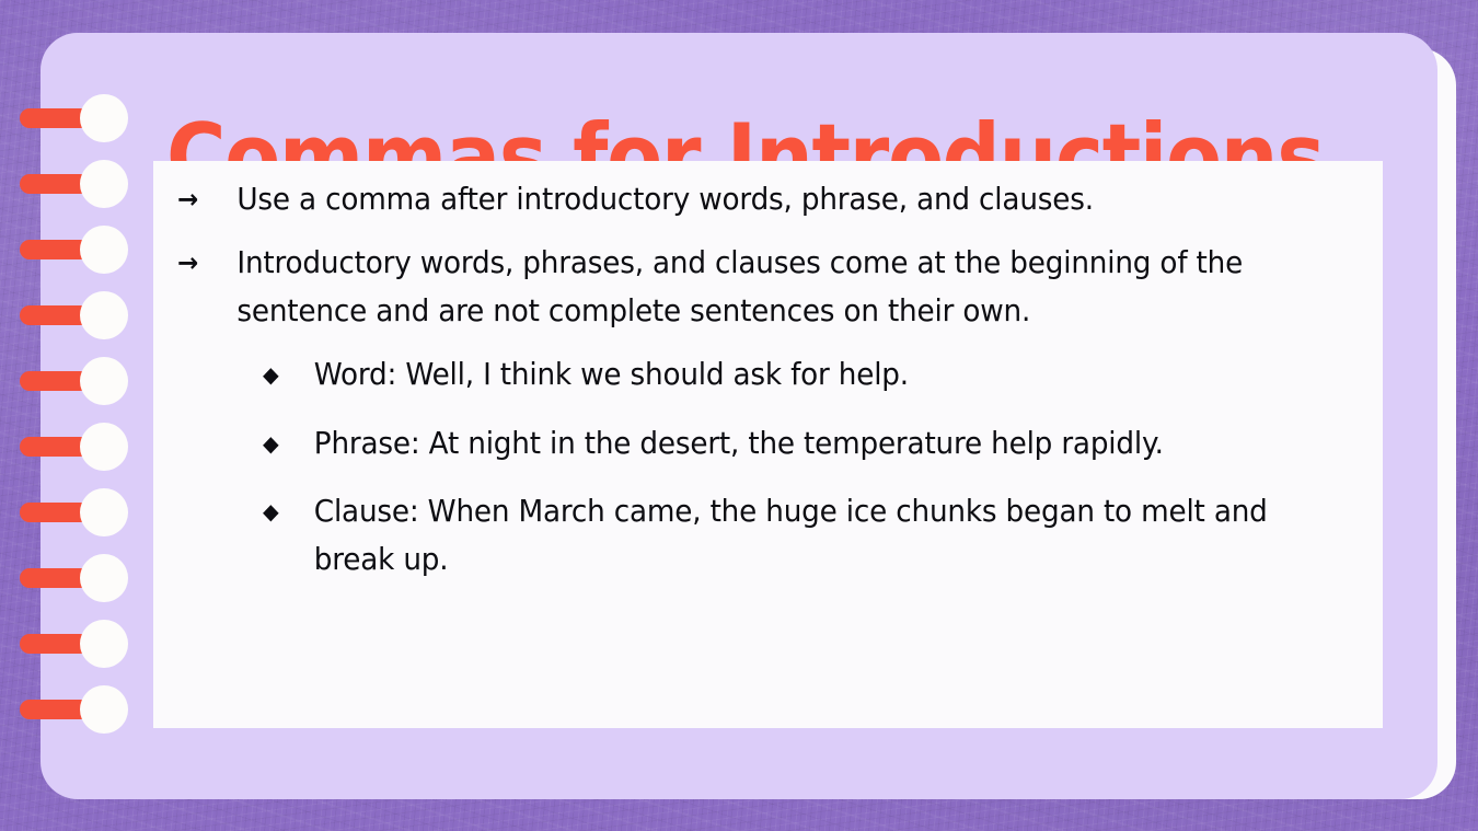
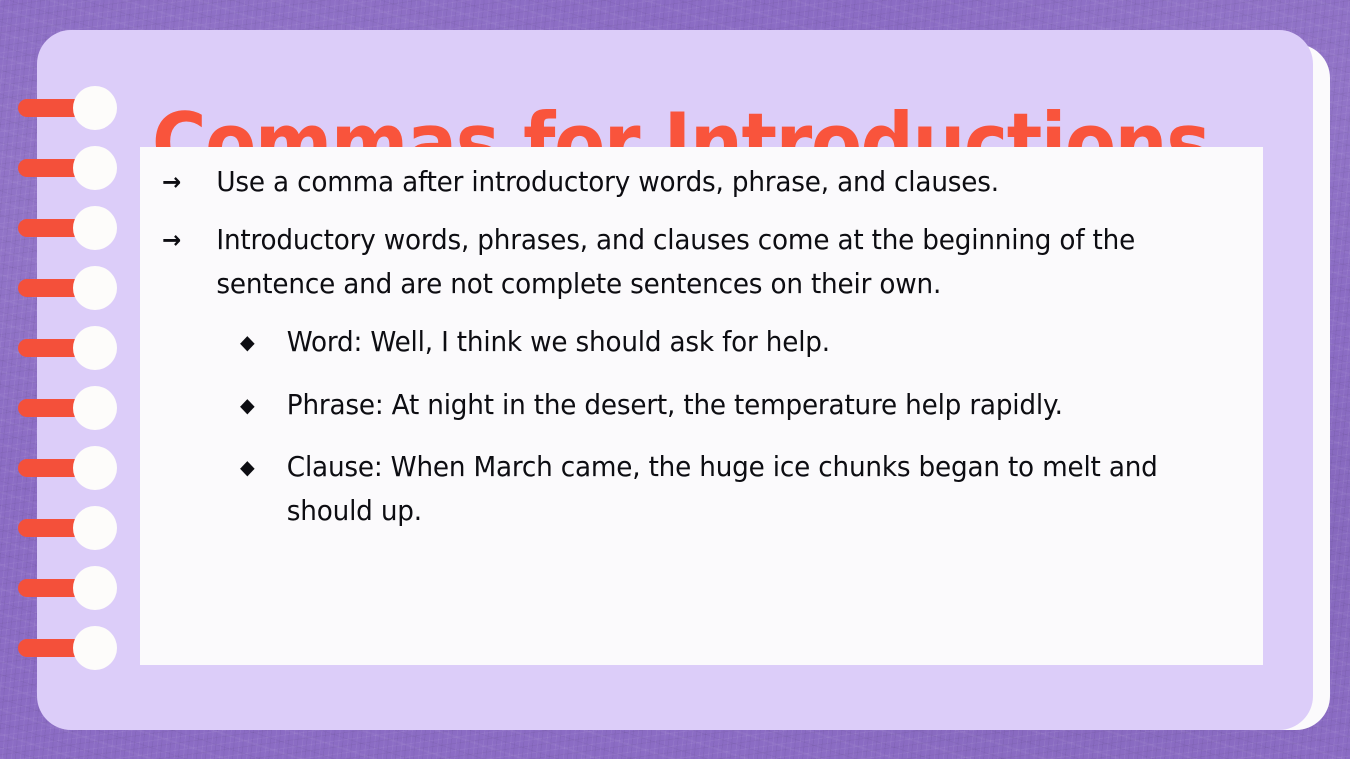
  Commas for Introductions
  →
  Use a comma after introductory words, phrase, and clauses.
  →
  Introductory words, phrases, and clauses come at the beginning of the sentence and are not complete sentences on their own.
  ◆
  Word: Well, I think we should ask for help.
  ◆
  Phrase: At night in the desert, the temperature help rapidly.
  ◆
- Clause: When March came, the huge ice chunks began to melt and break up.
+ Clause: When March came, the huge ice chunks began to melt and should up.
